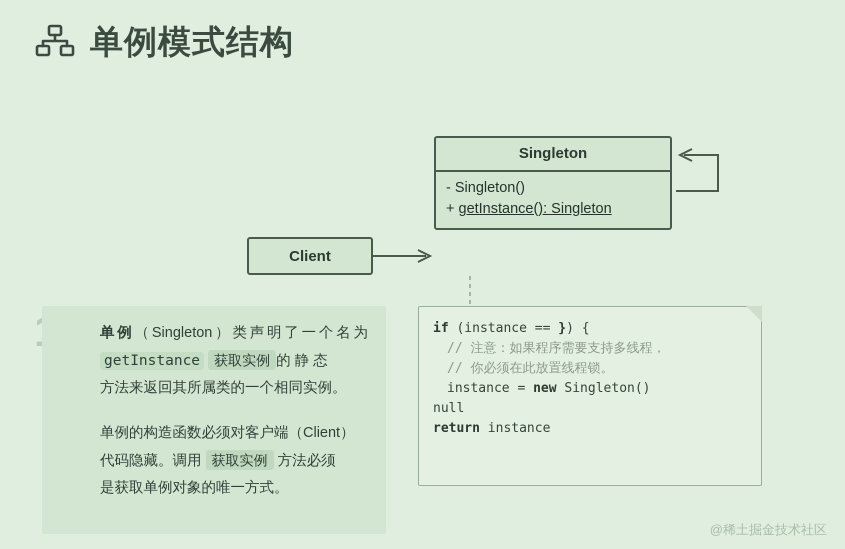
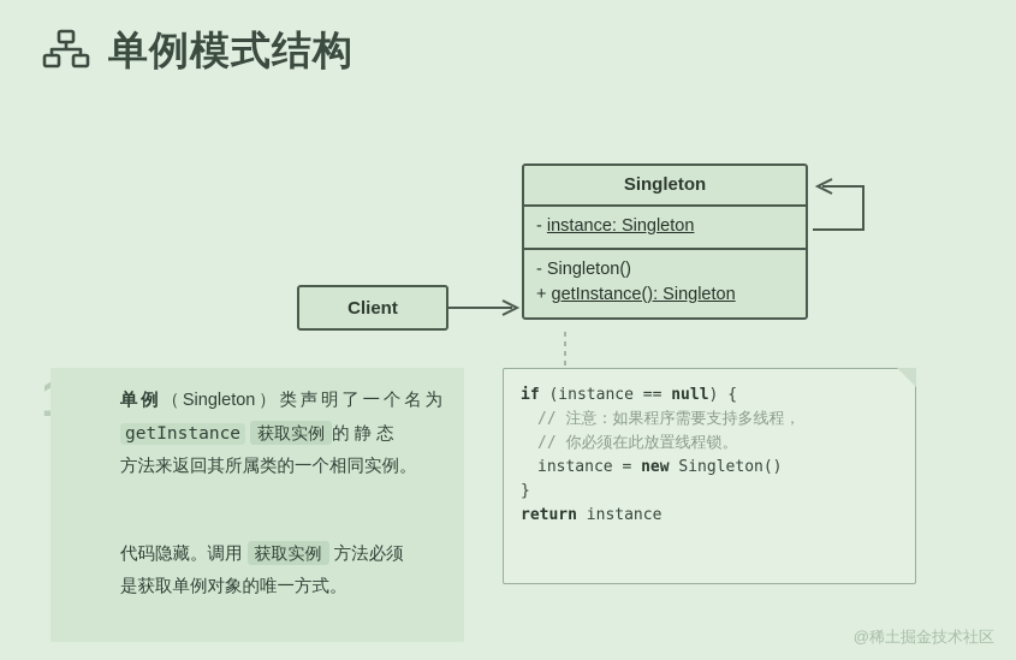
  单例模式结构
  Client
  Singleton
+ - instance: Singleton
  - Singleton()
  + getInstance(): Singleton
- if (instance == }) {
+ if (instance == null) {
  // 注意：如果程序需要支持多线程，
  // 你必须在此放置线程锁。
  instance = new Singleton()
- null
+ }
  return instance
  单例（Singleton）类声明了一个名为 getInstance 获取实例 的 静 态
  方法来返回其所属类的一个相同实例。
- 单例的构造函数必须对客户端（Client）
  代码隐藏。调用 获取实例 方法必须
  是获取单例对象的唯一方式。
  @稀土掘金技术社区
